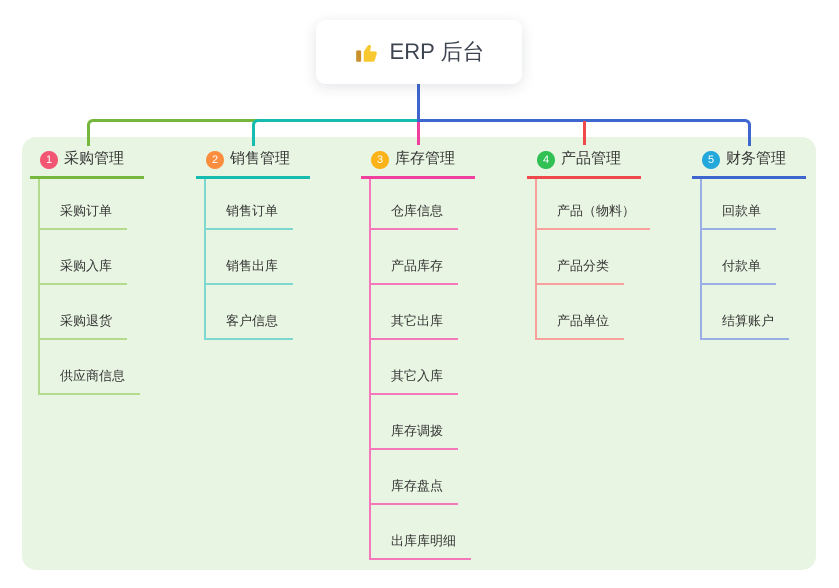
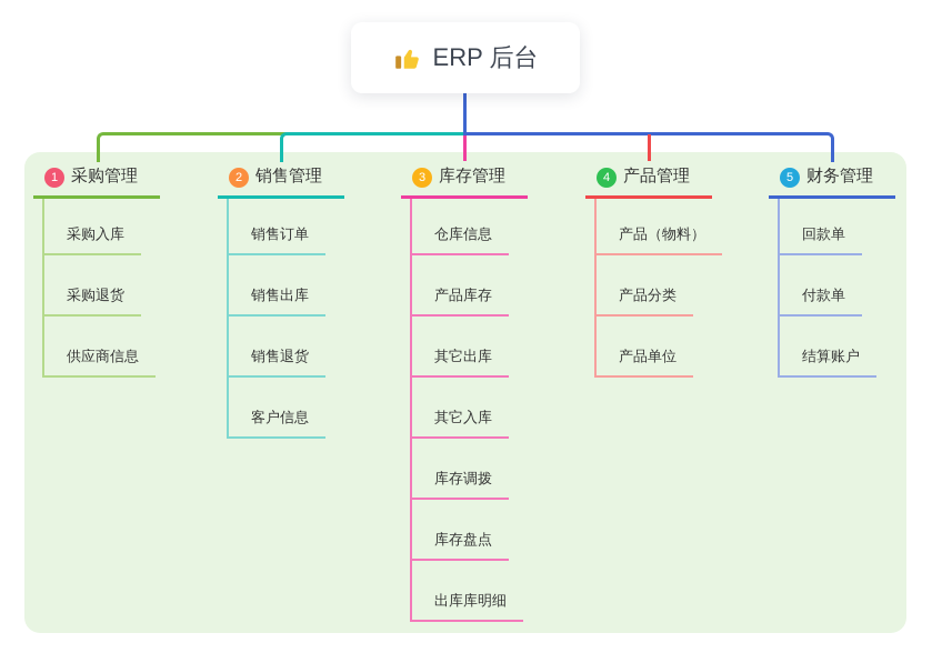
  ERP 后台
  1
  采购管理
- 采购订单
  采购入库
  采购退货
  供应商信息
  2
  销售管理
  销售订单
  销售出库
+ 销售退货
  客户信息
  3
  库存管理
  仓库信息
  产品库存
  其它出库
  其它入库
  库存调拨
  库存盘点
  出库库明细
  4
  产品管理
  产品（物料）
  产品分类
  产品单位
  5
  财务管理
  回款单
  付款单
  结算账户
